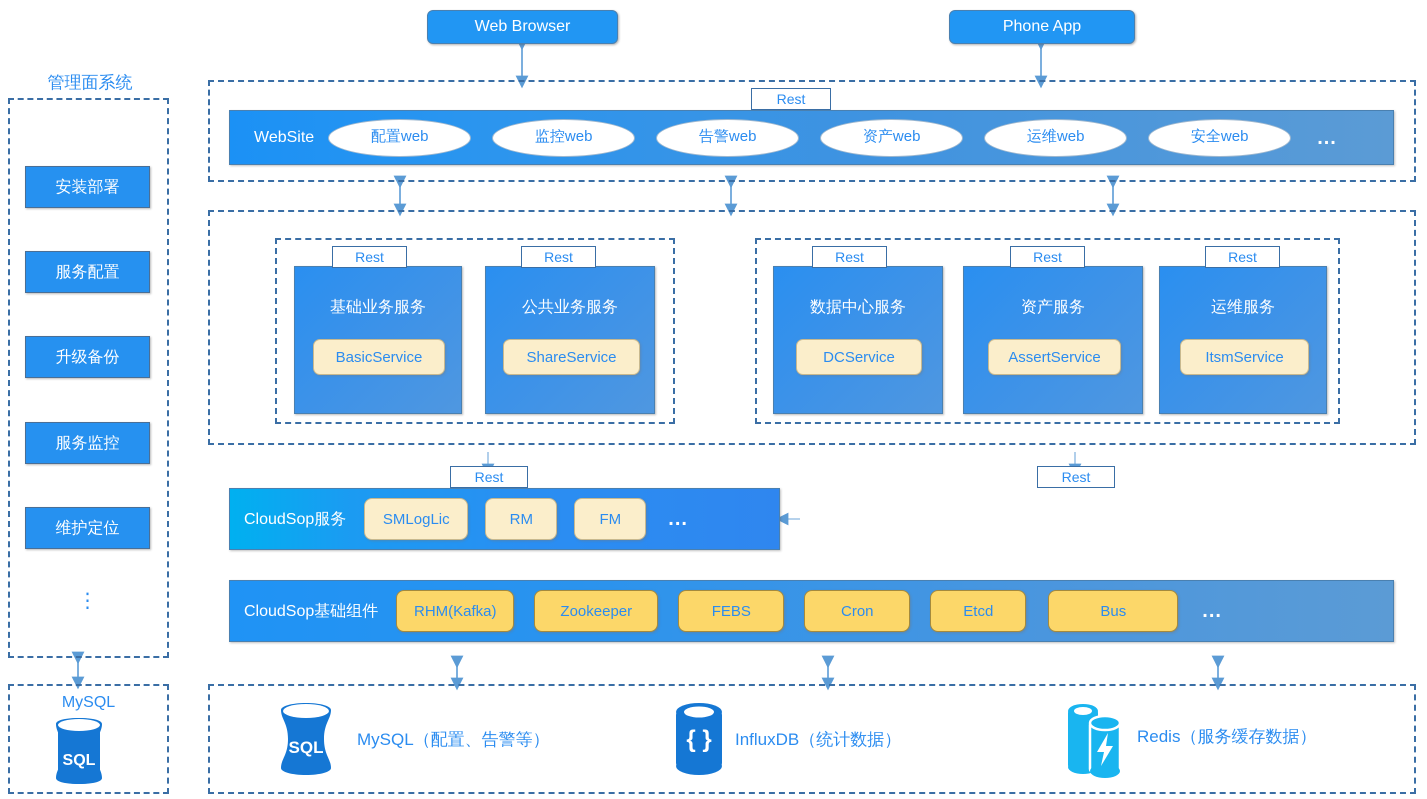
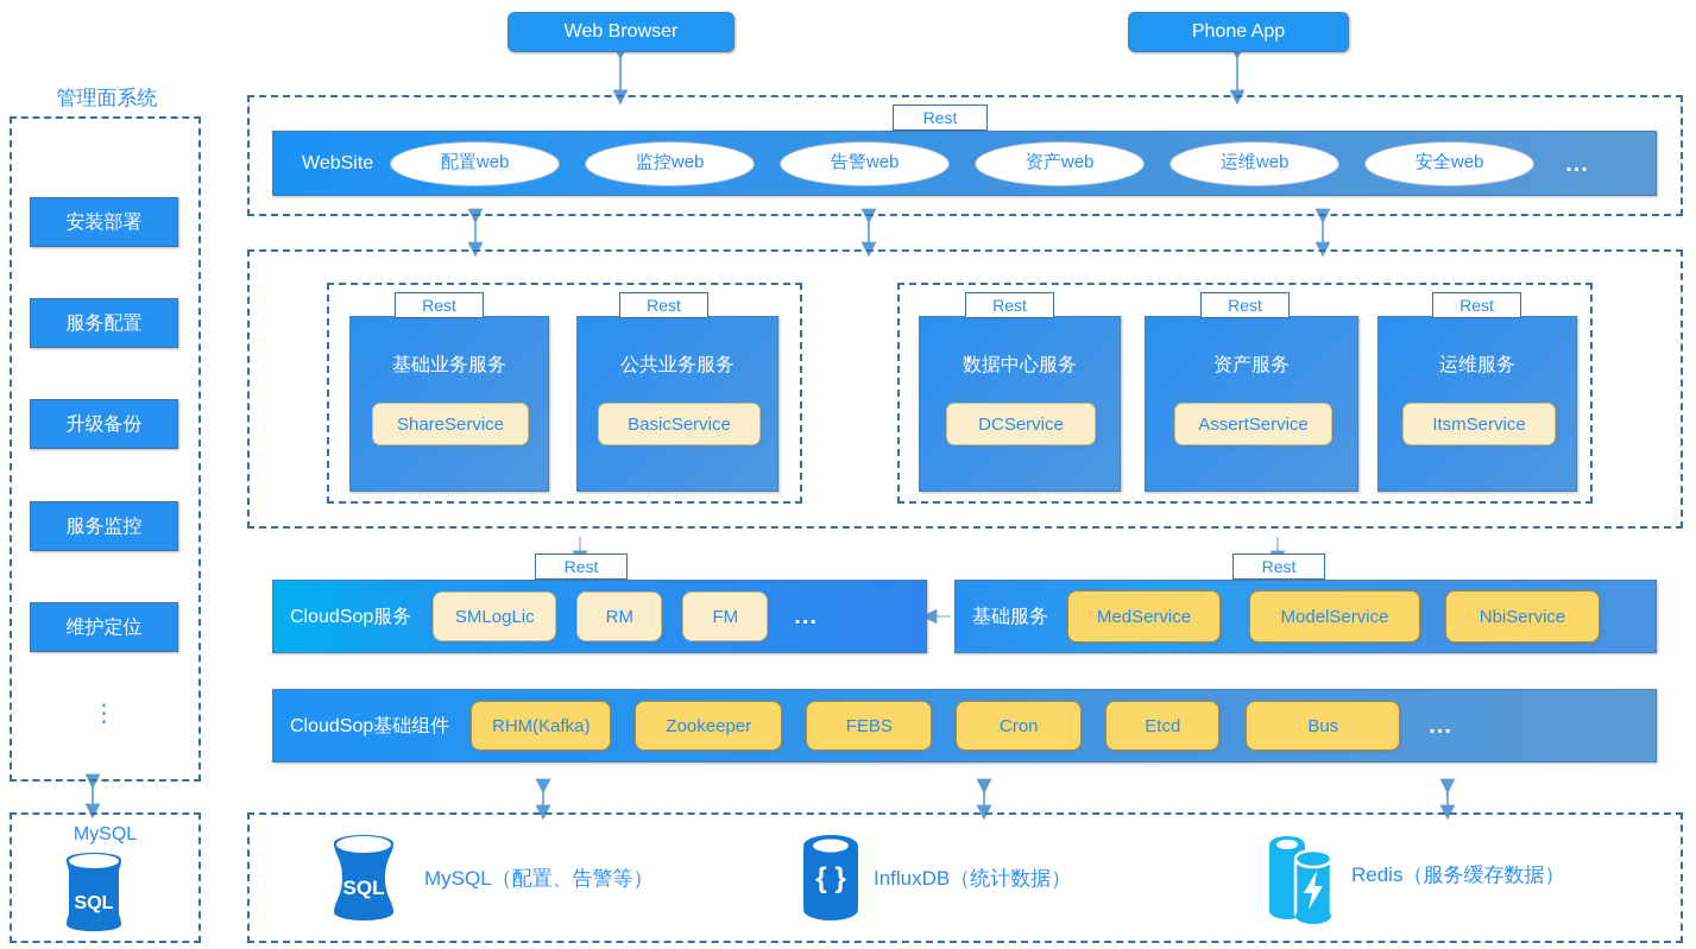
  Web Browser
  Phone App
  管理面系统
  安装部署
  服务配置
  升级备份
  服务监控
  维护定位
  ⋮
  MySQL
  SQL
  Rest
  WebSite
  配置web
  监控web
  告警web
  资产web
  运维web
  安全web
  ...
  Rest
  基础业务服务
- BasicService
+ ShareService
  Rest
  公共业务服务
- ShareService
+ BasicService
  Rest
  数据中心服务
  DCService
  Rest
  资产服务
  AssertService
  Rest
  运维服务
  ItsmService
  Rest
  CloudSop服务
  SMLogLic
  RM
  FM
  ...
  Rest
+ 基础服务
+ MedService
+ ModelService
+ NbiService
  CloudSop基础组件
  RHM(Kafka)
  Zookeeper
  FEBS
  Cron
  Etcd
  Bus
  ...
  SQL
  MySQL（配置、告警等）
  { }
  InfluxDB（统计数据）
  Redis（服务缓存数据）
